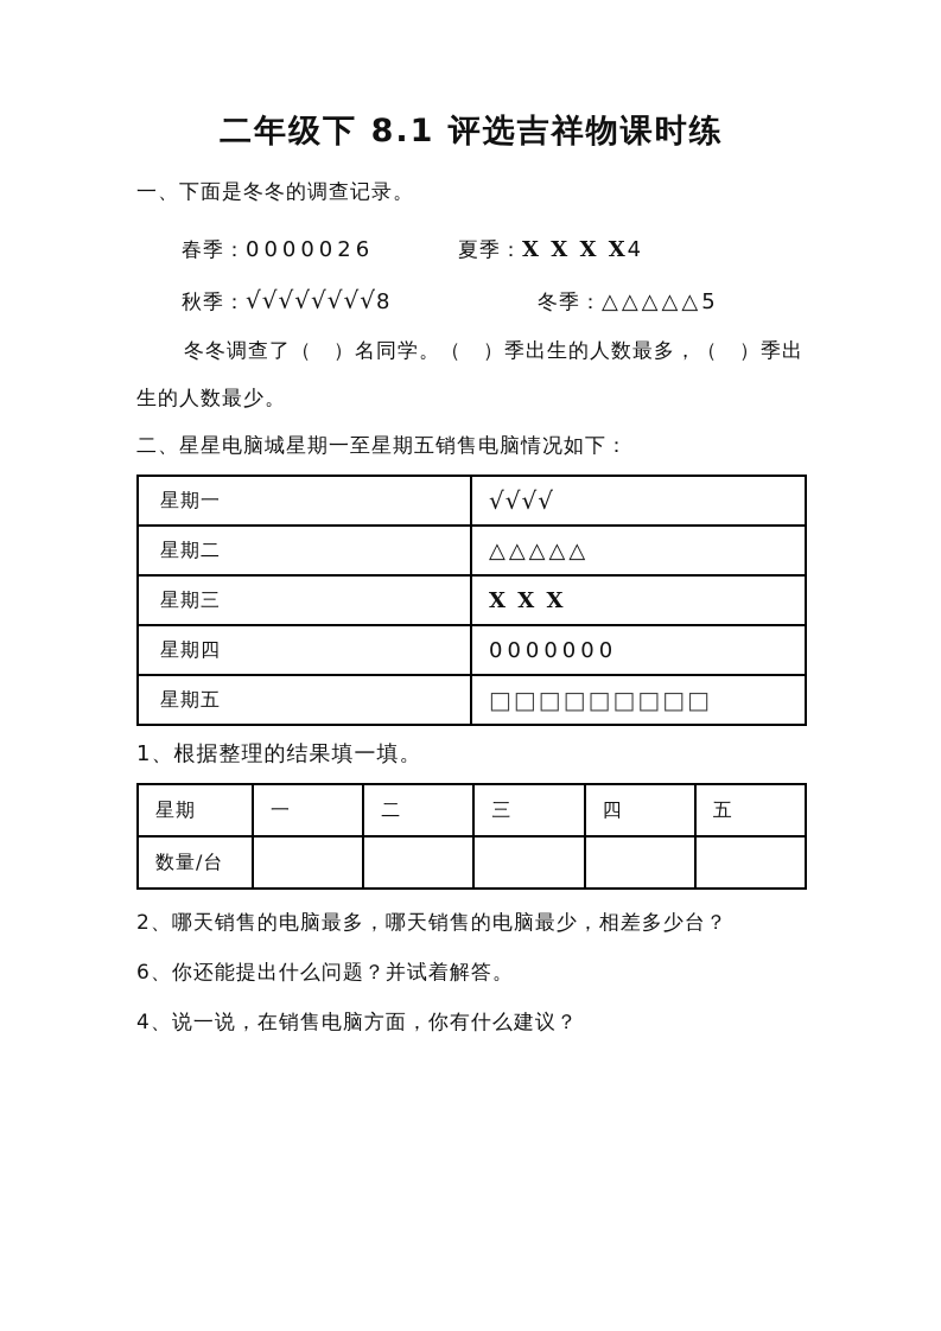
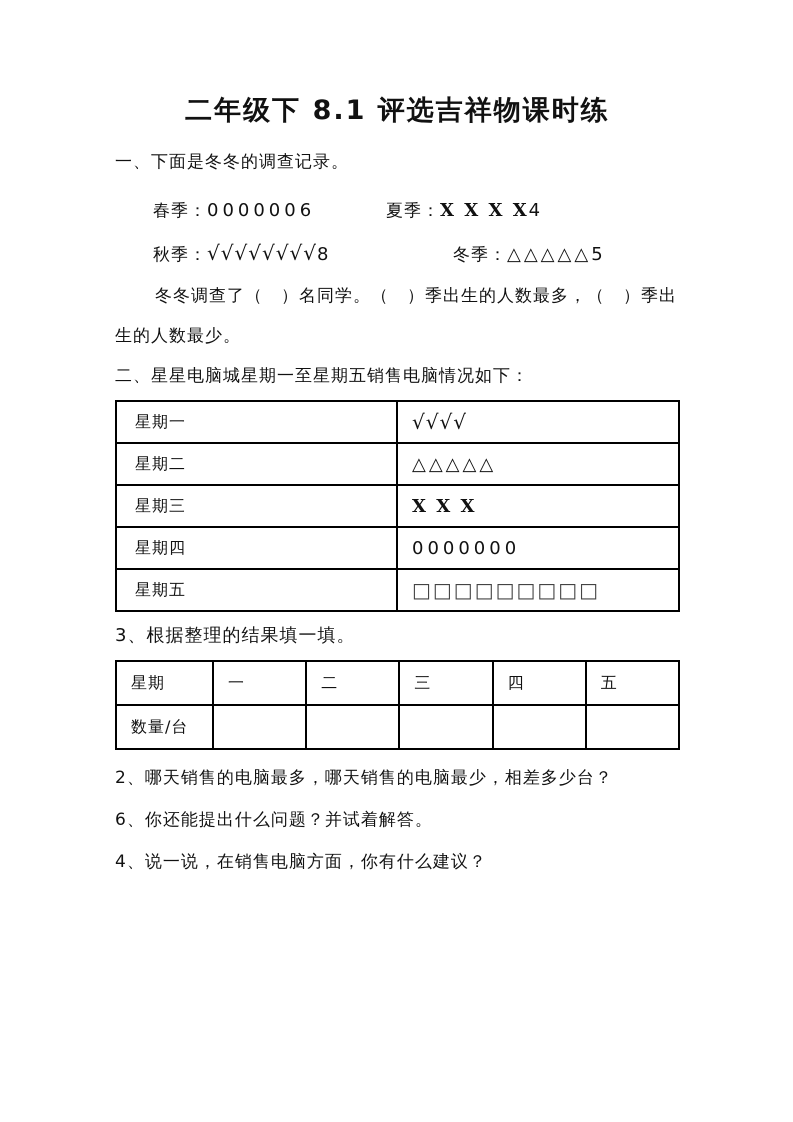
  二年级下 8.1 评选吉祥物课时练
  一、下面是冬冬的调查记录。
- 春季：0000026 夏季：X X X X4
+ 春季：0000006 夏季：X X X X4
  秋季：√√√√√√√√8 冬季：△△△△△5
  冬冬调查了（ ）名同学。（ ）季出生的人数最多，（ ）季出
  生的人数最少。
  二、星星电脑城星期一至星期五销售电脑情况如下：
  星期一	√√√√
  星期二	△△△△△
  星期三	X X X
  星期四	0000000
  星期五	□□□□□□□□□
- 1、根据整理的结果填一填。
+ 3、根据整理的结果填一填。
  星期	一	二	三	四	五
  数量/台
  2、哪天销售的电脑最多，哪天销售的电脑最少，相差多少台？
  6、你还能提出什么问题？并试着解答。
  4、说一说，在销售电脑方面，你有什么建议？
